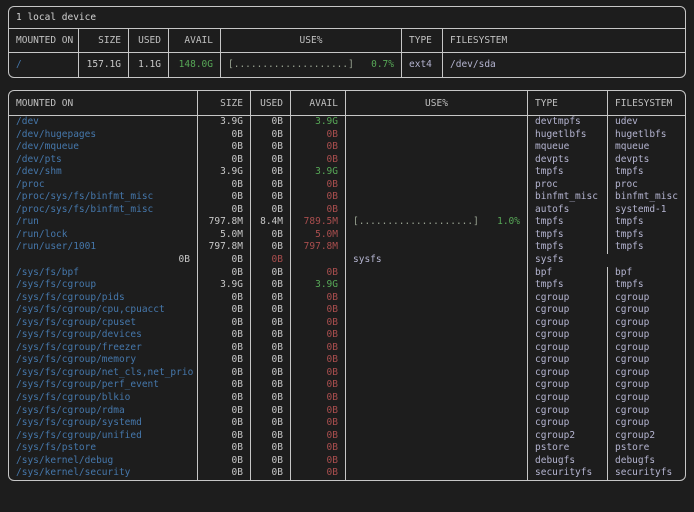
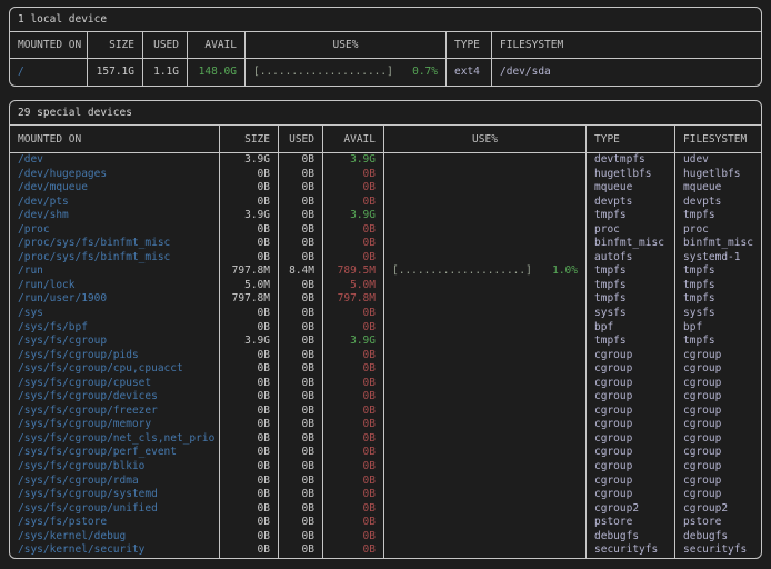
  1 local device
  MOUNTED ON
  SIZE
  USED
  AVAIL
  USE%
  TYPE
  FILESYSTEM
  /
  157.1G
  1.1G
  148.0G
  [....................]
  0.7%
  ext4
  /dev/sda
+ 29 special devices
  MOUNTED ON
  SIZE
  USED
  AVAIL
  USE%
  TYPE
  FILESYSTEM
  /dev
  3.9G
  0B
  3.9G
  devtmpfs
  udev
  /dev/hugepages
  0B
  0B
  0B
  hugetlbfs
  hugetlbfs
  /dev/mqueue
  0B
  0B
  0B
  mqueue
  mqueue
  /dev/pts
  0B
  0B
  0B
  devpts
  devpts
  /dev/shm
  3.9G
  0B
  3.9G
  tmpfs
  tmpfs
  /proc
  0B
  0B
  0B
  proc
  proc
  /proc/sys/fs/binfmt_misc
  0B
  0B
  0B
  binfmt_misc
  binfmt_misc
  /proc/sys/fs/binfmt_misc
  0B
  0B
  0B
  autofs
  systemd-1
  /run
  797.8M
  8.4M
  789.5M
  [....................]
  1.0%
  tmpfs
  tmpfs
  /run/lock
  5.0M
  0B
  5.0M
  tmpfs
  tmpfs
- /run/user/1001
+ /run/user/1900
  797.8M
  0B
  797.8M
  tmpfs
  tmpfs
+ /sys
  0B
  0B
  0B
  sysfs
  sysfs
  /sys/fs/bpf
  0B
  0B
  0B
  bpf
  bpf
  /sys/fs/cgroup
  3.9G
  0B
  3.9G
  tmpfs
  tmpfs
  /sys/fs/cgroup/pids
  0B
  0B
  0B
  cgroup
  cgroup
  /sys/fs/cgroup/cpu,cpuacct
  0B
  0B
  0B
  cgroup
  cgroup
  /sys/fs/cgroup/cpuset
  0B
  0B
  0B
  cgroup
  cgroup
  /sys/fs/cgroup/devices
  0B
  0B
  0B
  cgroup
  cgroup
  /sys/fs/cgroup/freezer
  0B
  0B
  0B
  cgroup
  cgroup
  /sys/fs/cgroup/memory
  0B
  0B
  0B
  cgroup
  cgroup
  /sys/fs/cgroup/net_cls,net_prio
  0B
  0B
  0B
  cgroup
  cgroup
  /sys/fs/cgroup/perf_event
  0B
  0B
  0B
  cgroup
  cgroup
  /sys/fs/cgroup/blkio
  0B
  0B
  0B
  cgroup
  cgroup
  /sys/fs/cgroup/rdma
  0B
  0B
  0B
  cgroup
  cgroup
  /sys/fs/cgroup/systemd
  0B
  0B
  0B
  cgroup
  cgroup
  /sys/fs/cgroup/unified
  0B
  0B
  0B
  cgroup2
  cgroup2
  /sys/fs/pstore
  0B
  0B
  0B
  pstore
  pstore
  /sys/kernel/debug
  0B
  0B
  0B
  debugfs
  debugfs
  /sys/kernel/security
  0B
  0B
  0B
  securityfs
  securityfs
